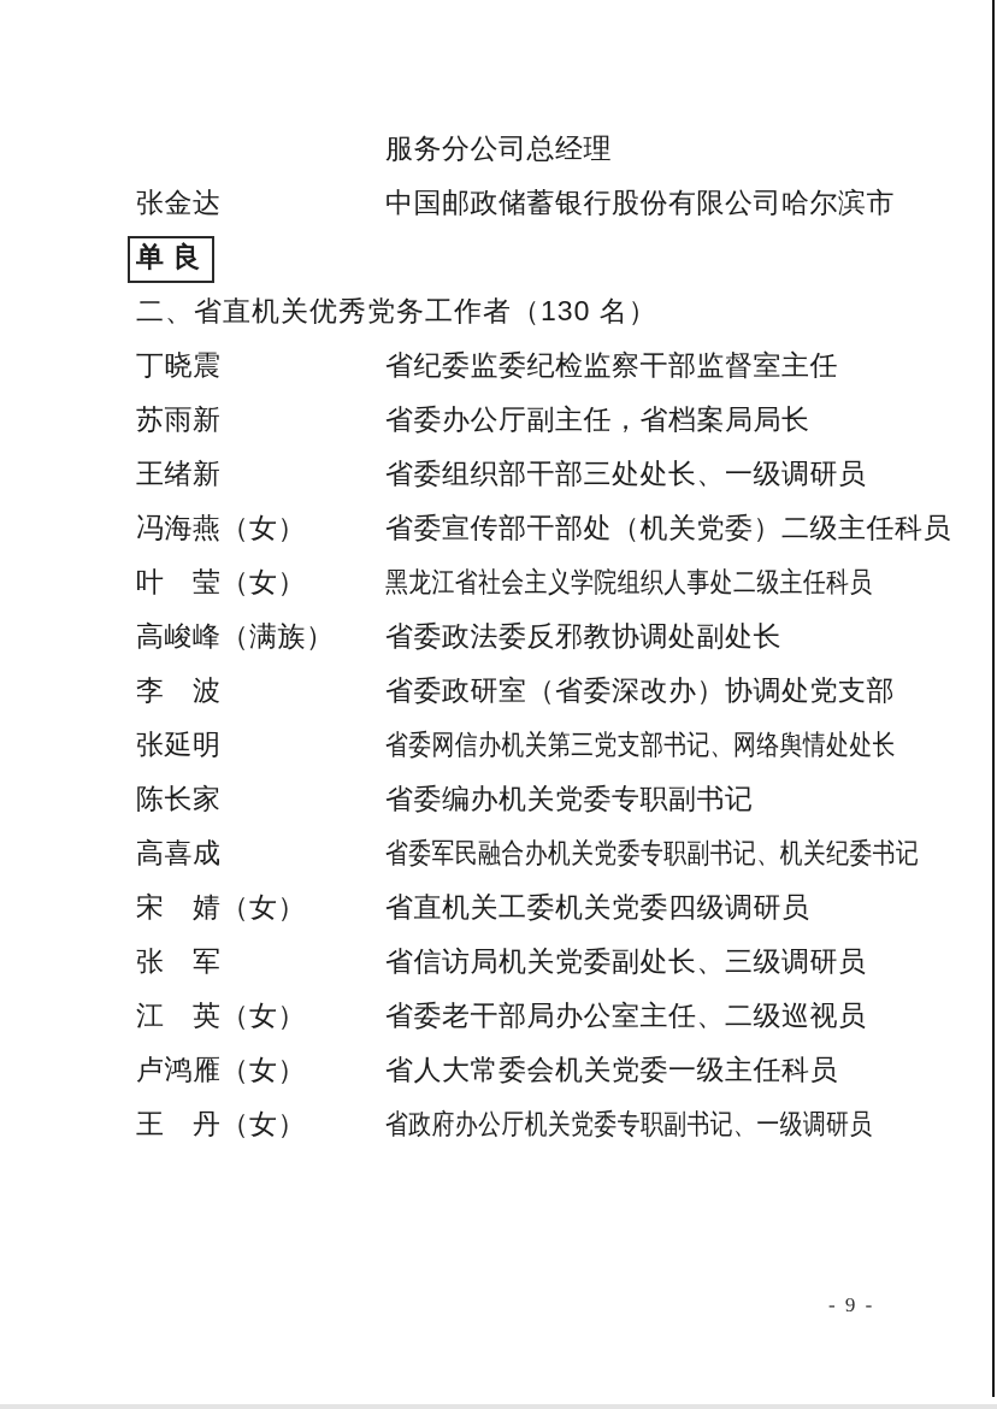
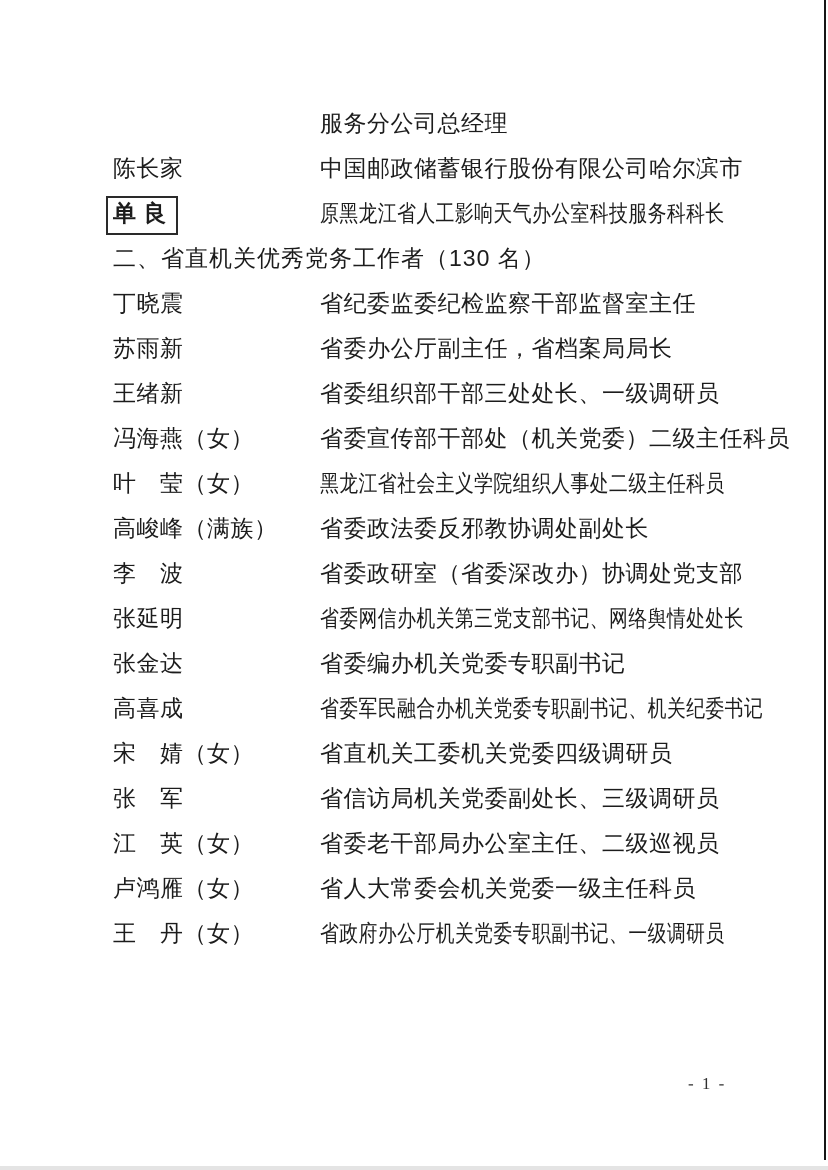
  服务分公司总经理
- 张金达
+ 陈长家
  中国邮政储蓄银行股份有限公司哈尔滨市
  单 良
+ 原黑龙江省人工影响天气办公室科技服务科科长
  二、省直机关优秀党务工作者（130 名）
  丁晓震
  省纪委监委纪检监察干部监督室主任
  苏雨新
  省委办公厅副主任，省档案局局长
  王绪新
  省委组织部干部三处处长、一级调研员
  冯海燕（女）
  省委宣传部干部处（机关党委）二级主任科员
  叶 莹（女）
  黑龙江省社会主义学院组织人事处二级主任科员
  高峻峰（满族）
  省委政法委反邪教协调处副处长
  李 波
  省委政研室（省委深改办）协调处党支部
  张延明
  省委网信办机关第三党支部书记、网络舆情处处长
- 陈长家
+ 张金达
  省委编办机关党委专职副书记
  高喜成
  省委军民融合办机关党委专职副书记、机关纪委书记
  宋 婧（女）
  省直机关工委机关党委四级调研员
  张 军
  省信访局机关党委副处长、三级调研员
  江 英（女）
  省委老干部局办公室主任、二级巡视员
  卢鸿雁（女）
  省人大常委会机关党委一级主任科员
  王 丹（女）
  省政府办公厅机关党委专职副书记、一级调研员
- - 9 -
+ - 1 -
